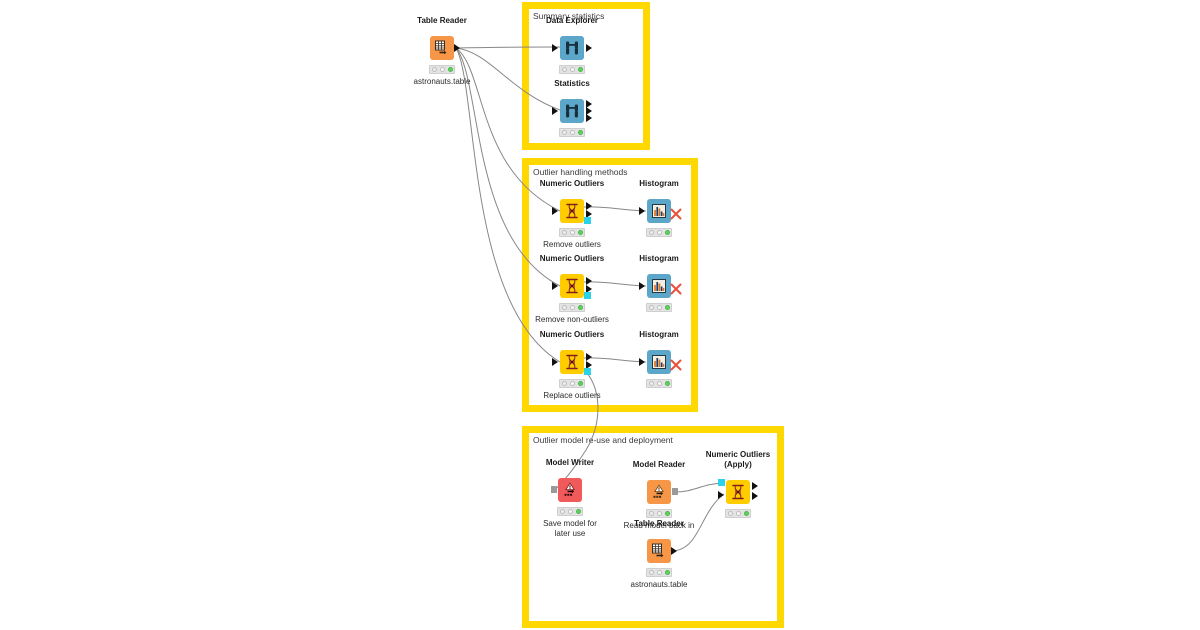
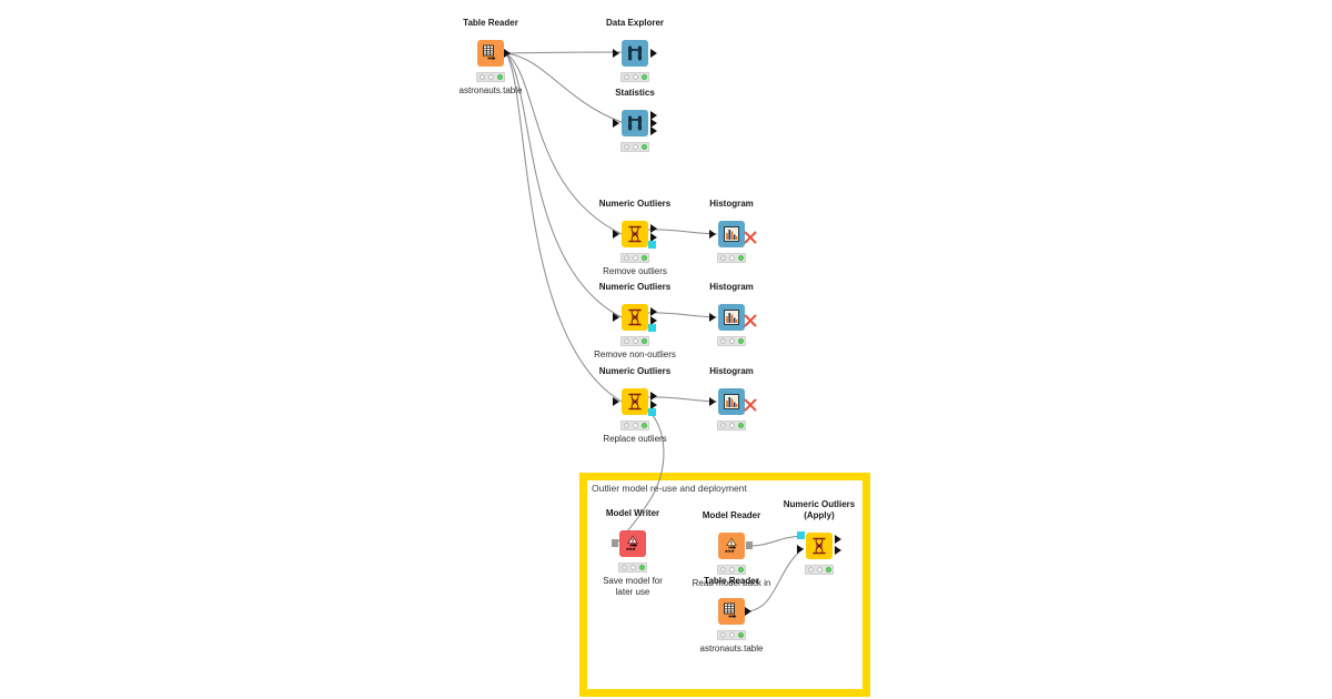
- Summary statistics
- Outlier handling methods
  Outlier model r-use and deployment
  Table Reader
  astronauts.table
  Data Explorer
  Statistics
  Numeric Outliers
  Remove outliers
  Histogram
  Numeric Outliers
  Remove non-outliers
  Histogram
  Numeric Outliers
  Replace outliers
  Histogram
  Model Writer
  Save model for
  later use
  Model Reader
  Read model back in
  Numeric Outliers
  (Apply)
  Table Reader
  astronauts.table
